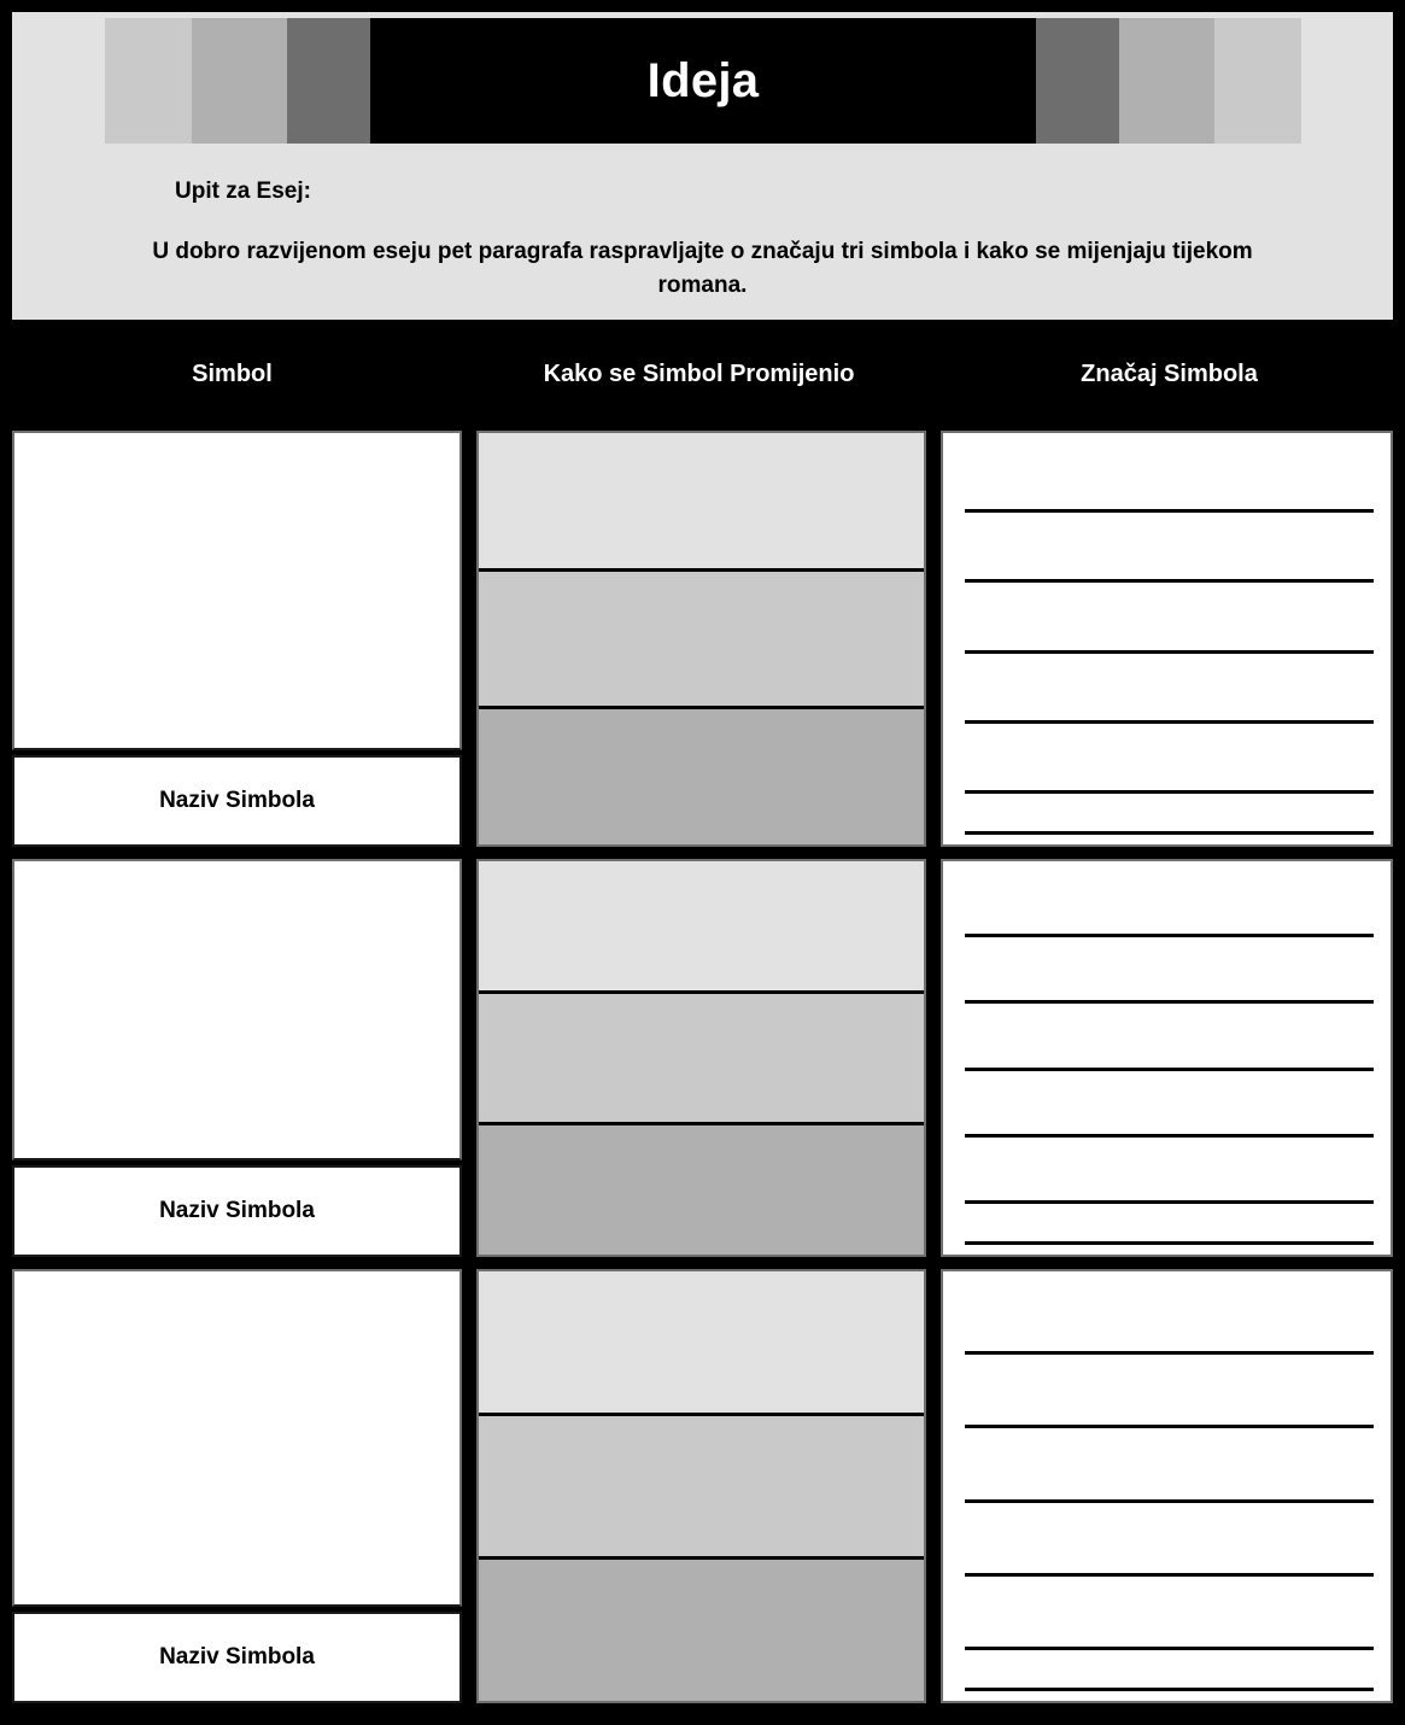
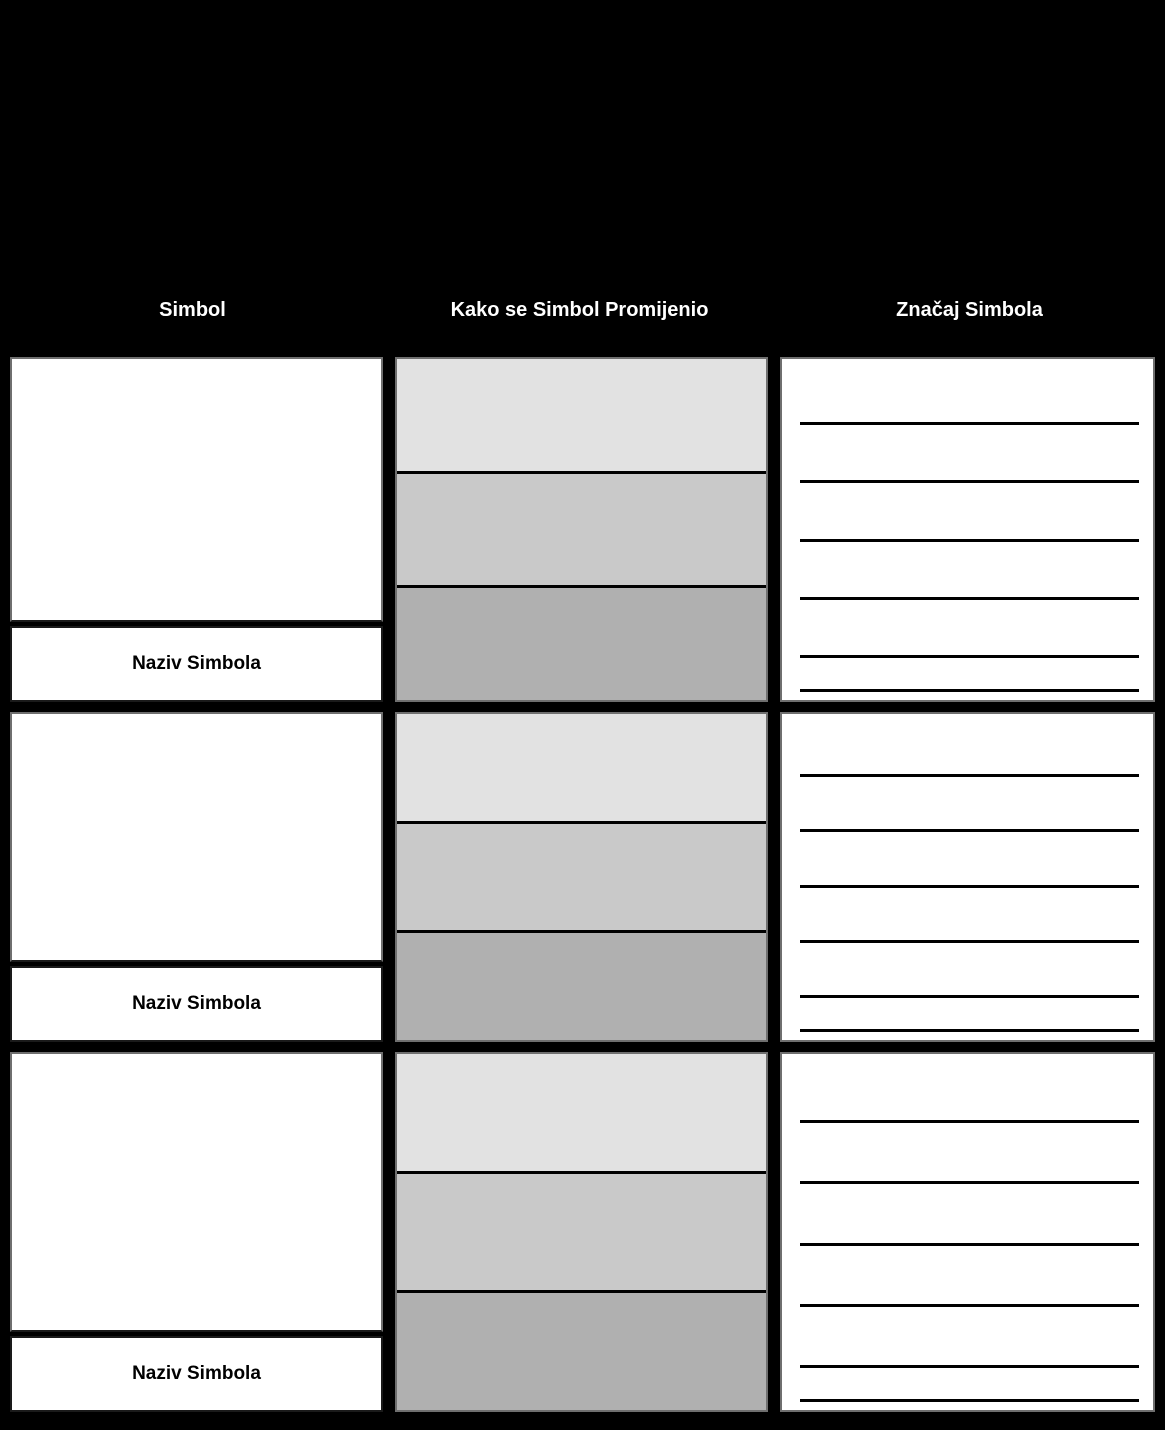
- Ideja
- Upit za Esej:
- U dobro razvijenom eseju pet paragrafa raspravljajte o značaju tri simbola i kako se mijenjaju tijekom romana.
  Simbol
  Kako se Simbol Promijenio
  Značaj Simbola
  Naziv Simbola
  Naziv Simbola
  Naziv Simbola
